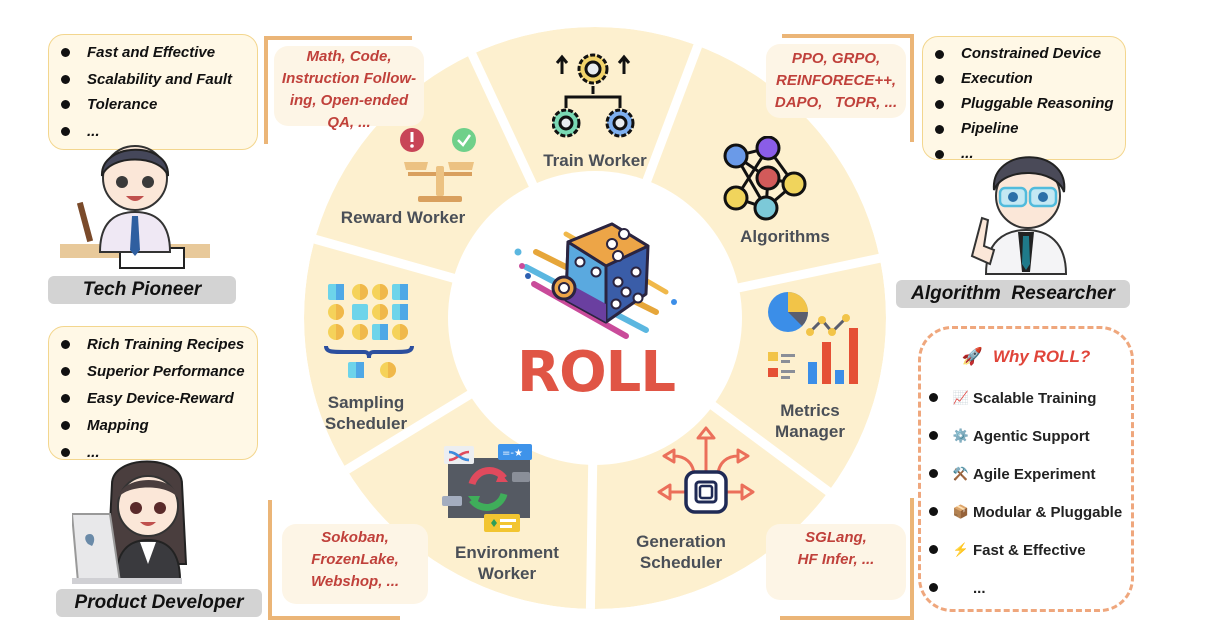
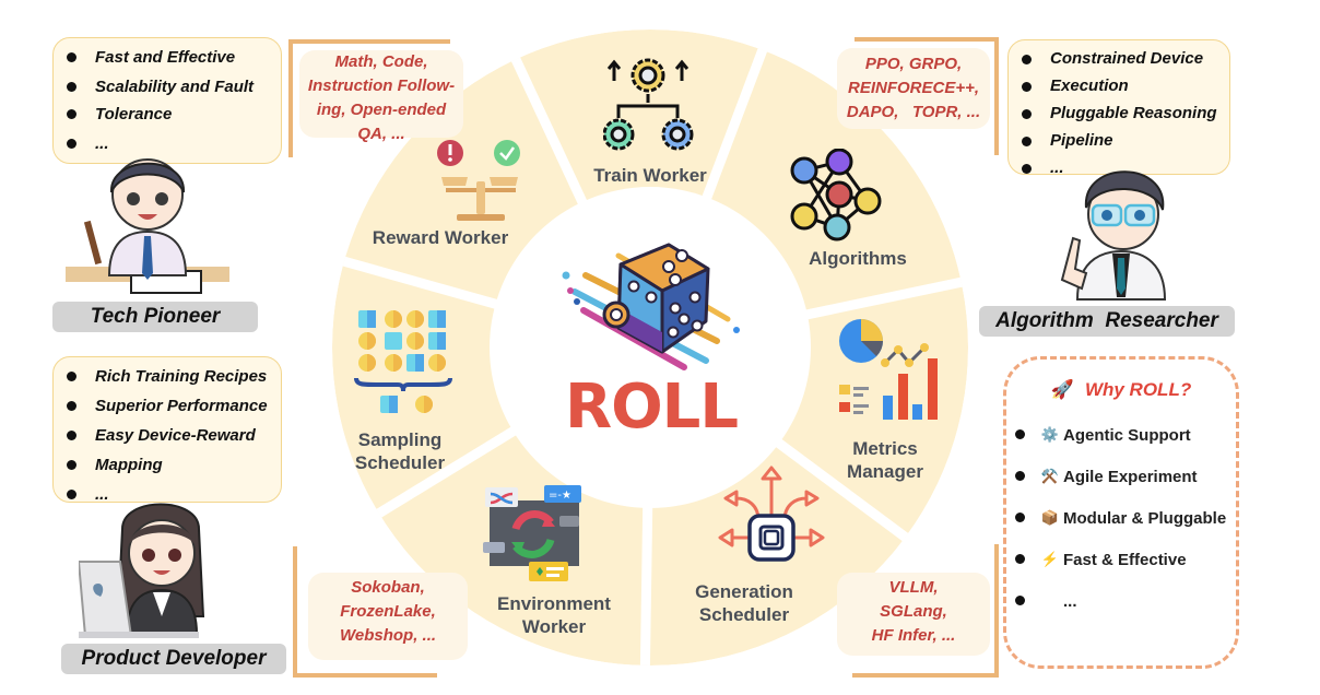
  =-★
  Train Worker
  Algorithms
  Metrics
  Manager
  Generation
  Scheduler
  Environment
  Worker
  Sampling
  Scheduler
  Reward Worker
  ROLL
  Math, Code,
  Instruction Follow-
  ing, Open-ended
  QA, ...
  PPO, GRPO,
  REINFORECE++,
  DAPO, TOPR, ...
  Sokoban,
  FrozenLake,
  Webshop, ...
+ VLLM,
  SGLang,
  HF Infer, ...
  Fast and Effective
  Scalability and Fault
  Tolerance
  ...
  Tech Pioneer
  Rich Training Recipes
  Superior Performance
  Easy Device-Reward
  Mapping
  ...
  Product Developer
  Constrained Device
  Execution
  Pluggable Reasoning
  Pipeline
  ...
  Algorithm Researcher
  🚀 Why ROLL?
- 📈
- Scalable Training
  ⚙️
  Agentic Support
  ⚒️
  Agile Experiment
  📦
  Modular & Pluggable
  ⚡
  Fast & Effective
  ...
